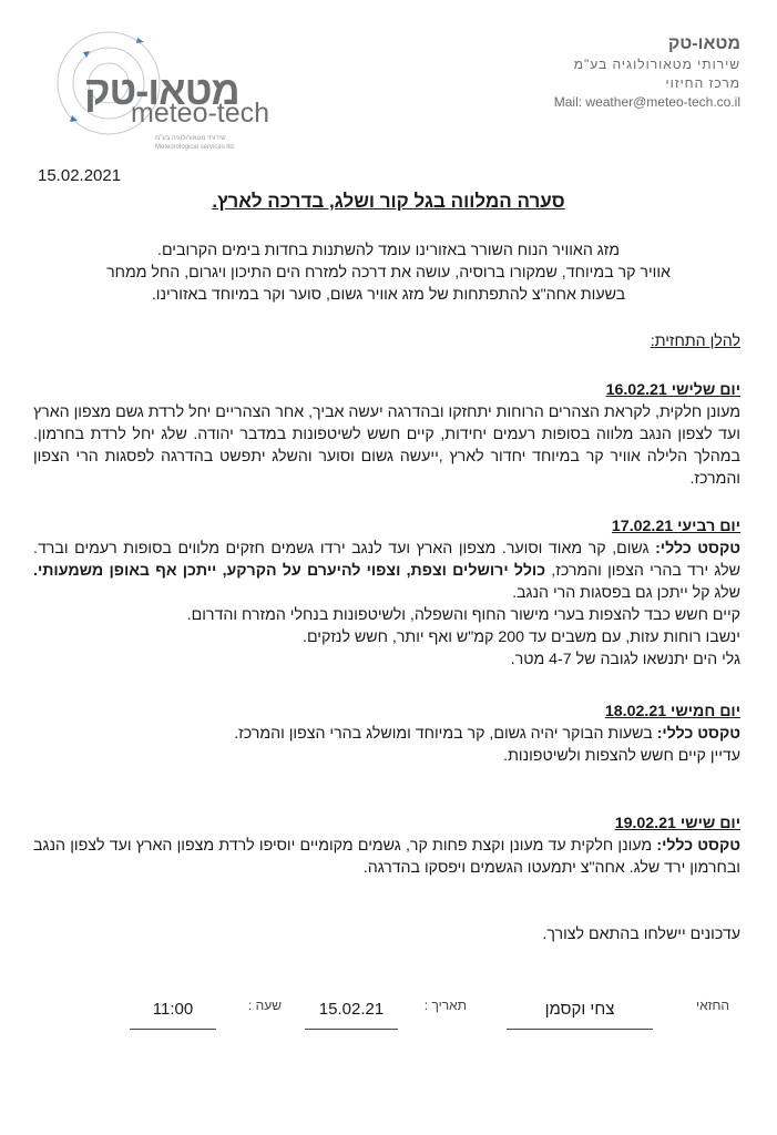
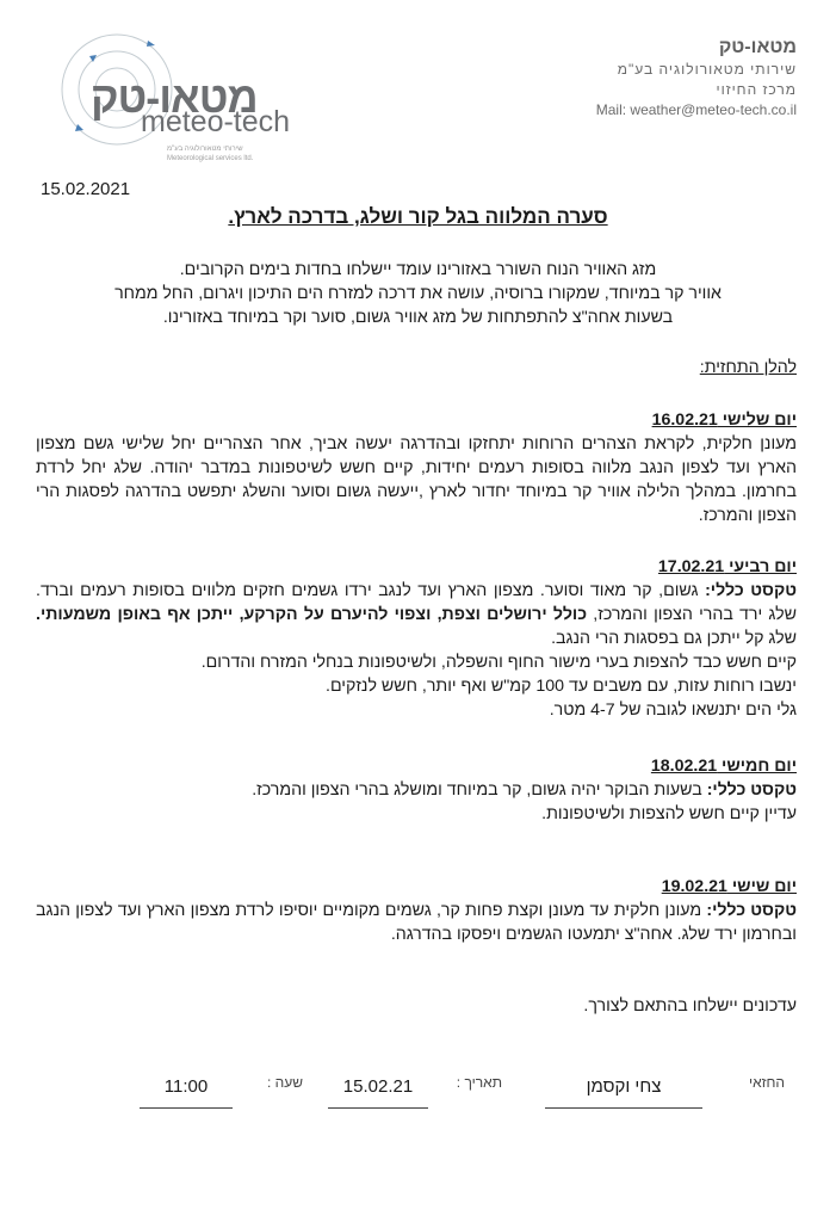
  מטאו-טק
  meteo-tech
  מטאו-טק
  שירותי מטאורולוגיה בע"מ
  מרכז החיזוי
  Mail: weather@meteo-tech.co.il
  15.02.2021
  סערה המלווה בגל קור ושלג, בדרכה לארץ.
- מזג האוויר הנוח השורר באזורינו עומד להשתנות בחדות בימים הקרובים.
+ מזג האוויר הנוח השורר באזורינו עומד יישלחו בחדות בימים הקרובים.
  אוויר קר במיוחד, שמקורו ברוסיה, עושה את דרכה למזרח הים התיכון ויגרום, החל ממחר
  בשעות אחה"צ להתפתחות של מזג אוויר גשום, סוער וקר במיוחד באזורינו.
  להלן התחזית:
  יום שלישי 16.02.21
- מעונן חלקית, לקראת הצהרים הרוחות יתחזקו ובהדרגה יעשה אביך, אחר הצהריים יחל לרדת גשם מצפון הארץ ועד לצפון הנגב מלווה בסופות רעמים יחידות, קיים חשש לשיטפונות במדבר יהודה. שלג יחל לרדת בחרמון. במהלך הלילה אוויר קר במיוחד יחדור לארץ ,ייעשה גשום וסוער והשלג יתפשט בהדרגה לפסגות הרי הצפון והמרכז.
+ מעונן חלקית, לקראת הצהרים הרוחות יתחזקו ובהדרגה יעשה אביך, אחר הצהריים יחל שלישי גשם מצפון הארץ ועד לצפון הנגב מלווה בסופות רעמים יחידות, קיים חשש לשיטפונות במדבר יהודה. שלג יחל לרדת בחרמון. במהלך הלילה אוויר קר במיוחד יחדור לארץ ,ייעשה גשום וסוער והשלג יתפשט בהדרגה לפסגות הרי הצפון והמרכז.
  יום רביעי 17.02.21
  טקסט כללי: גשום, קר מאוד וסוער. מצפון הארץ ועד לנגב ירדו גשמים חזקים מלווים בסופות רעמים וברד. שלג ירד בהרי הצפון והמרכז, כולל ירושלים וצפת, וצפוי להיערם על הקרקע, ייתכן אף באופן משמעותי. שלג קל ייתכן גם בפסגות הרי הנגב.
  קיים חשש כבד להצפות בערי מישור החוף והשפלה, ולשיטפונות בנחלי המזרח והדרום.
- ינשבו רוחות עזות, עם משבים עד 200 קמ"ש ואף יותר, חשש לנזקים.
+ ינשבו רוחות עזות, עם משבים עד 100 קמ"ש ואף יותר, חשש לנזקים.
  גלי הים יתנשאו לגובה של 4-7 מטר.
  יום חמישי 18.02.21
  טקסט כללי: בשעות הבוקר יהיה גשום, קר במיוחד ומושלג בהרי הצפון והמרכז.
  עדיין קיים חשש להצפות ולשיטפונות.
  יום שישי 19.02.21
  טקסט כללי: מעונן חלקית עד מעונן וקצת פחות קר, גשמים מקומיים יוסיפו לרדת מצפון הארץ ועד לצפון הנגב ובחרמון ירד שלג. אחה"צ יתמעטו הגשמים ויפסקו בהדרגה.
  עדכונים יישלחו בהתאם לצורך.
  החזאי
  צחי וקסמן
  תאריך :
  15.02.21
  שעה :
  11:00
